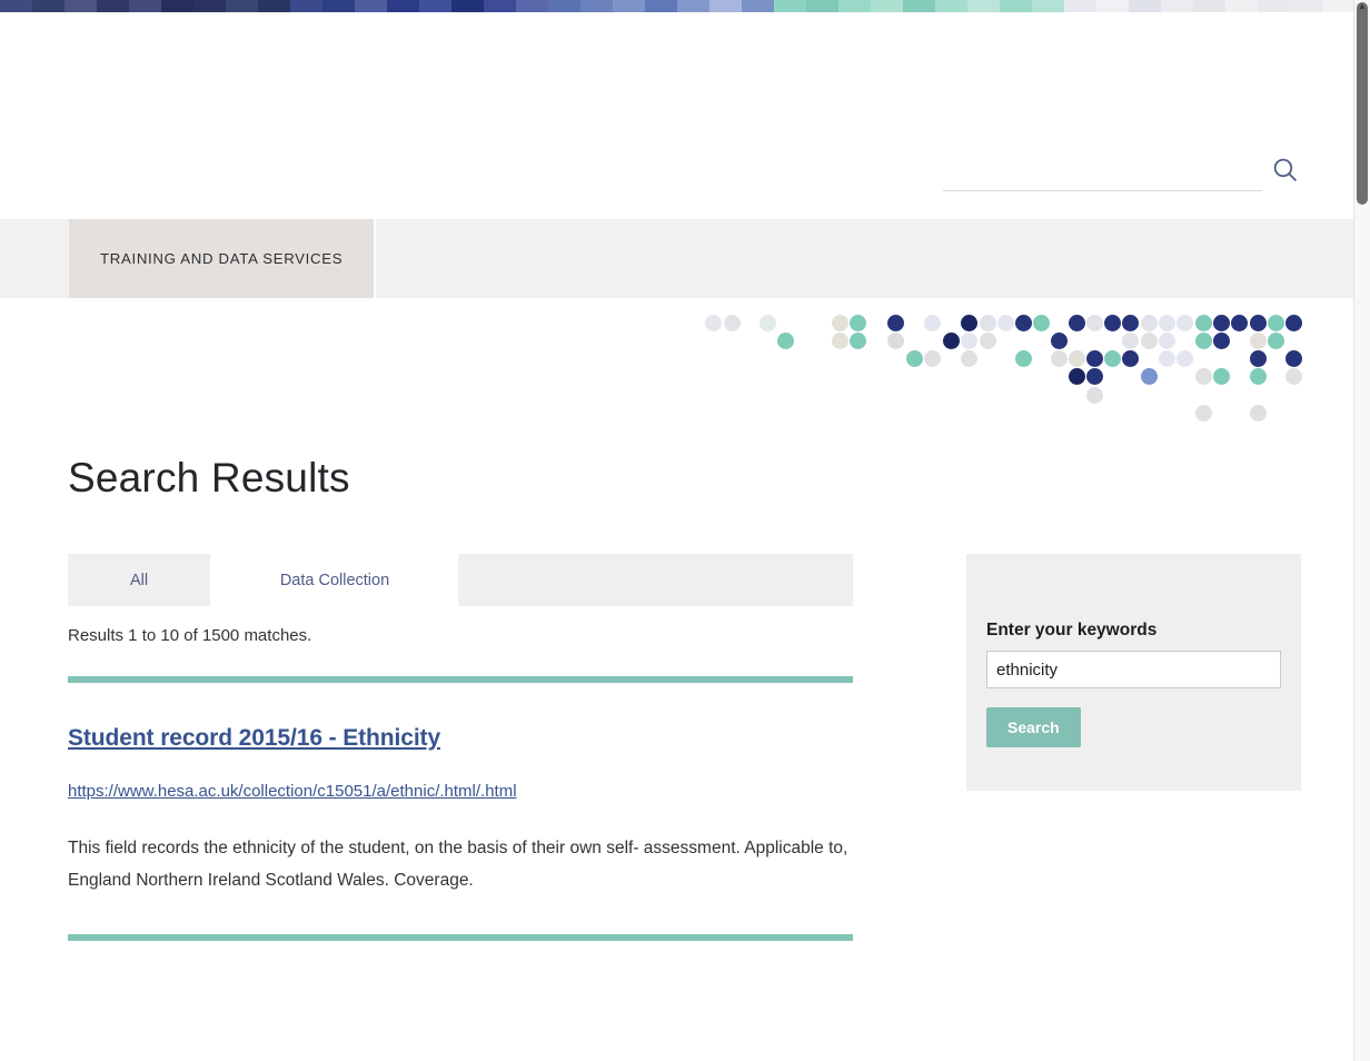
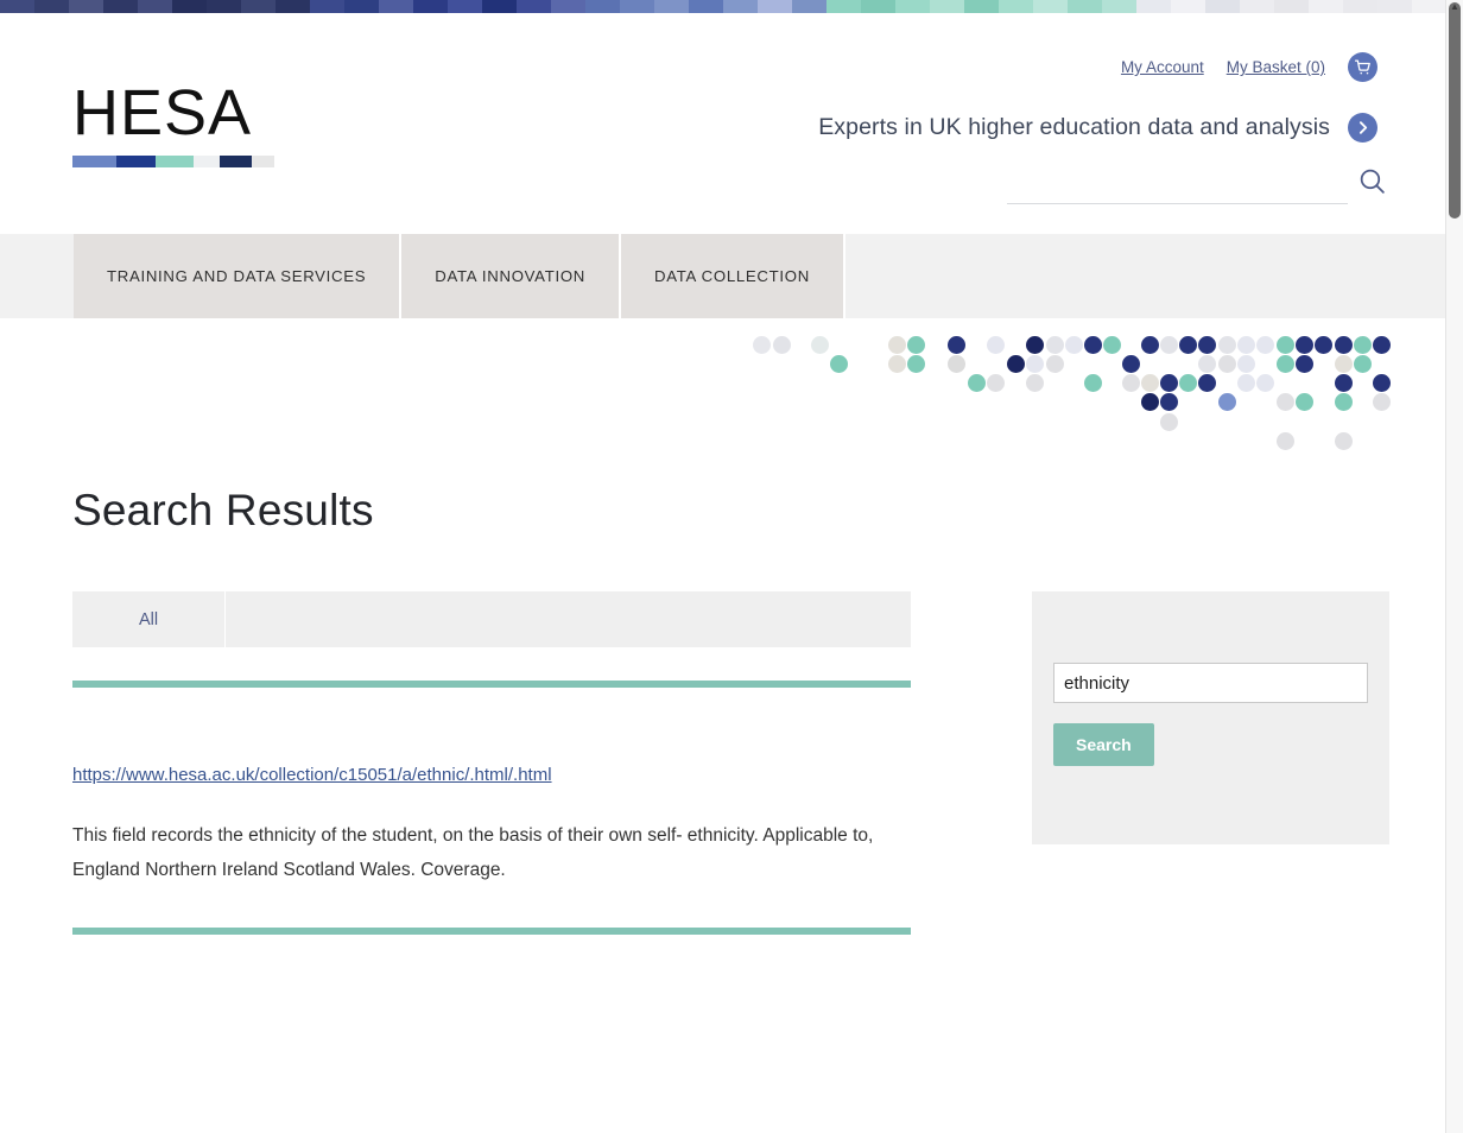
+ HESA
+ My Account
+ My Basket (0)
+ Experts in UK higher education data and analysis
  TRAINING AND DATA SERVICES
+ DATA INNOVATION
+ DATA COLLECTION
  Search Results
  All
- Data Collection
- Results 1 to 10 of 1500 matches.
- Student record 2015/16 - Ethnicity
  https://www.hesa.ac.uk/collection/c15051/a/ethnic/.html/.html
- This field records the ethnicity of the student, on the basis of their own self- assessment. Applicable to, England Northern Ireland Scotland Wales. Coverage.
+ This field records the ethnicity of the student, on the basis of their own self- ethnicity. Applicable to, England Northern Ireland Scotland Wales. Coverage.
- Enter your keywords
  ethnicity Search
  ▲
